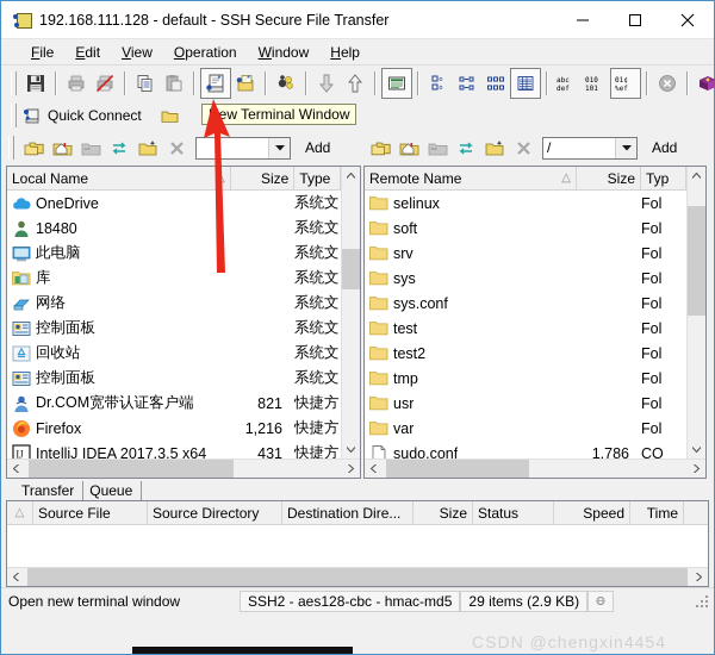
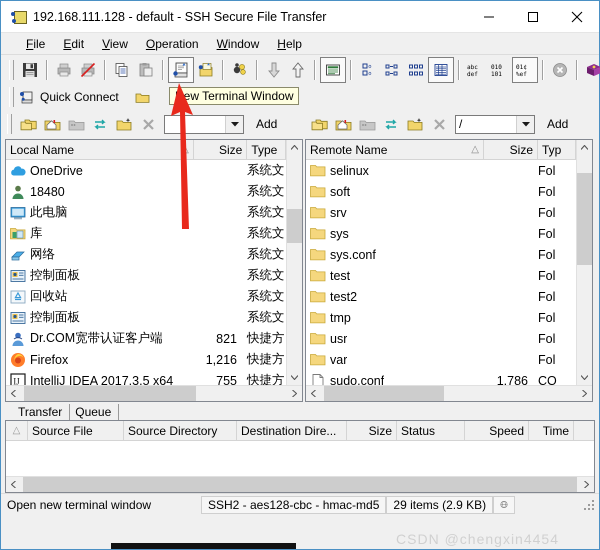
  192.168.111.128 - default - SSH Secure File Transfer
  File
  Edit
  View
  Operation
  Window
  Help
  Quick Connect
  ew Terminal Window
  Add
  /
  Add
  Local Name
  Size
  Type
  OneDrive
  系统文
  18480
  系统文
  此电脑
  系统文
  库
  系统文
  网络
  系统文
  控制面板
  系统文
  回收站
  系统文
  控制面板
  系统文
  Dr.COM宽带认证客户端
  821
  快捷方
  Firefox
  1,216
  快捷方
  IJ
  IntelliJ IDEA 2017.3.5 x64
- 431
+ 755
  快捷方
  Remote Name
  △
  Size
  Typ
  selinux
  Fol
  soft
  Fol
  srv
  Fol
  sys
  Fol
  sys.conf
  Fol
  test
  Fol
  test2
  Fol
  tmp
  Fol
  usr
  Fol
  var
  Fol
  sudo.conf
  1,786
  CO
  Transfer
  Queue
  △
  Source File
  Source Directory
  Destination Dire...
  Size
  Status
  Speed
  Time
  Open new terminal window
  SSH2 - aes128-cbc - hmac-md5
  29 items (2.9 KB)
  CSDN @chengxin4454
